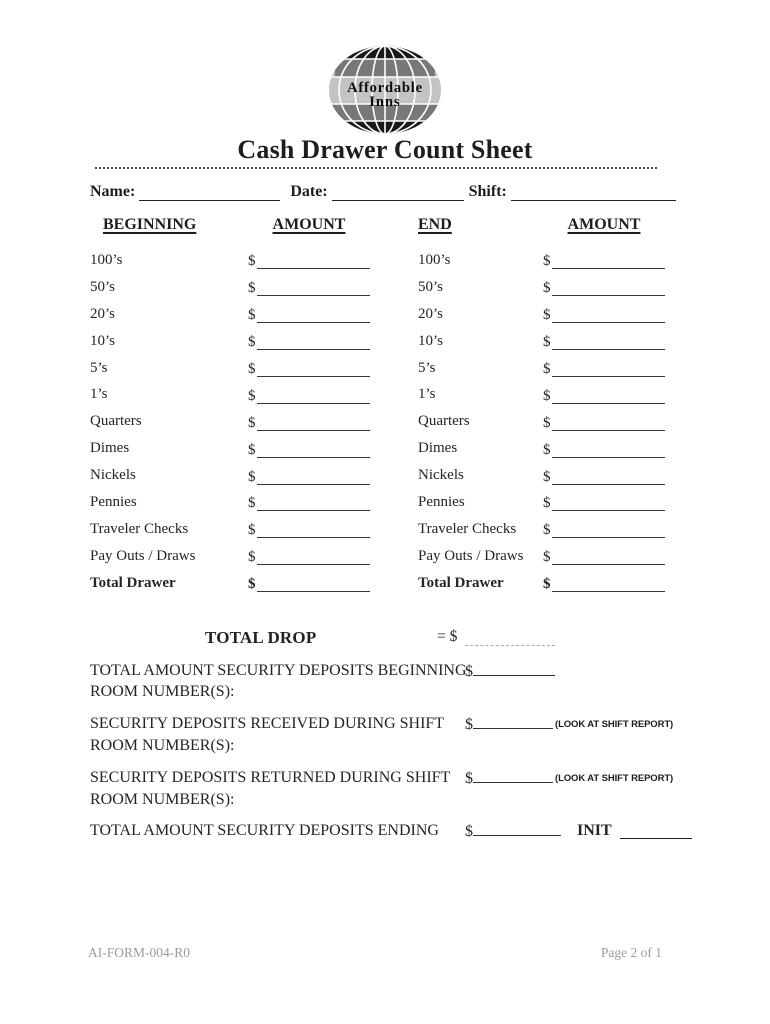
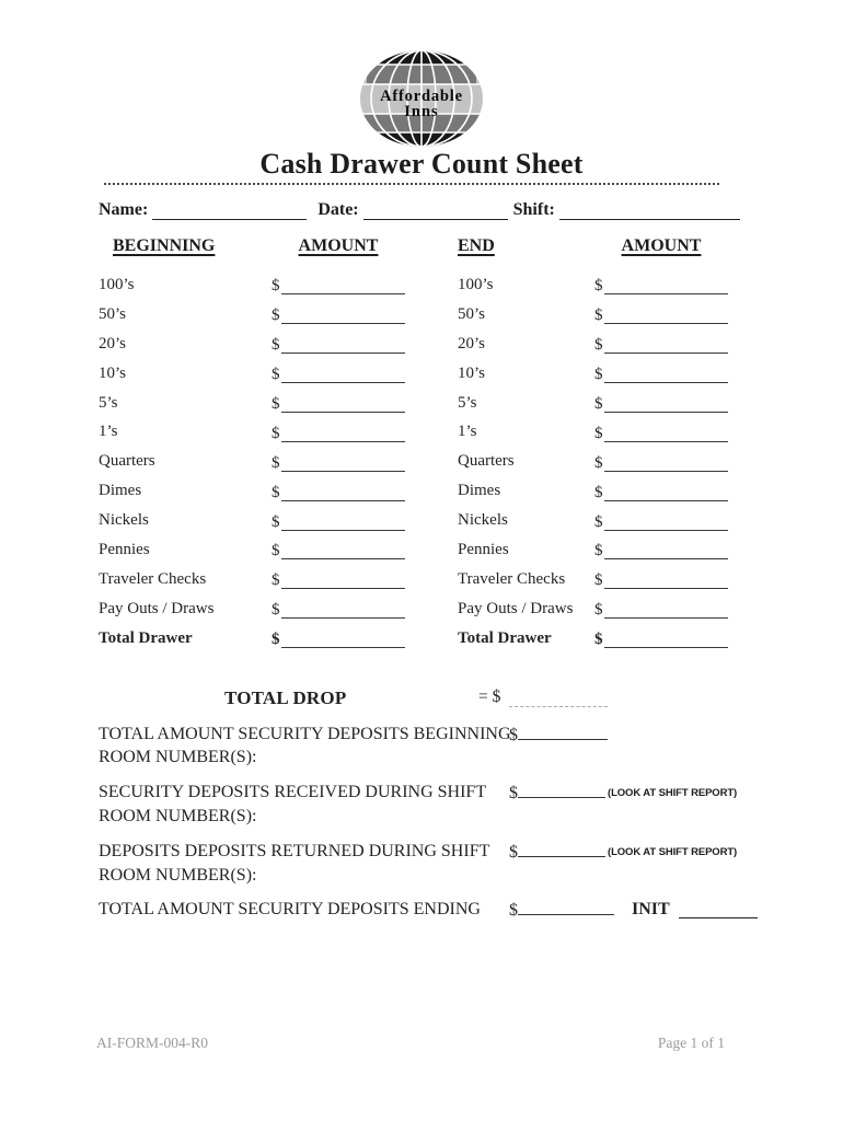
  Affordable
  Inns
  Cash Drawer Count Sheet
  Name:
  Date:
  Shift:
  BEGINNING
  AMOUNT
  100’s
  $
  50’s
  $
  20’s
  $
  10’s
  $
  5’s
  $
  1’s
  $
  Quarters
  $
  Dimes
  $
  Nickels
  $
  Pennies
  $
  Traveler Checks
  $
  Pay Outs / Draws
  $
  Total Drawer
  $
  END
  AMOUNT
  100’s
  $
  50’s
  $
  20’s
  $
  10’s
  $
  5’s
  $
  1’s
  $
  Quarters
  $
  Dimes
  $
  Nickels
  $
  Pennies
  $
  Traveler Checks
  $
  Pay Outs / Draws
  $
  Total Drawer
  $
  TOTAL DROP
  = $
  TOTAL AMOUNT SECURITY DEPOSITS BEGINNING
  $
  ROOM NUMBER(S):
  SECURITY DEPOSITS RECEIVED DURING SHIFT
  $
  (LOOK AT SHIFT REPORT)
  ROOM NUMBER(S):
- SECURITY DEPOSITS RETURNED DURING SHIFT
+ DEPOSITS DEPOSITS RETURNED DURING SHIFT
  $
  (LOOK AT SHIFT REPORT)
  ROOM NUMBER(S):
  TOTAL AMOUNT SECURITY DEPOSITS ENDING
  $
  INIT
  AI-FORM-004-R0
- Page 2 of 1
+ Page 1 of 1
